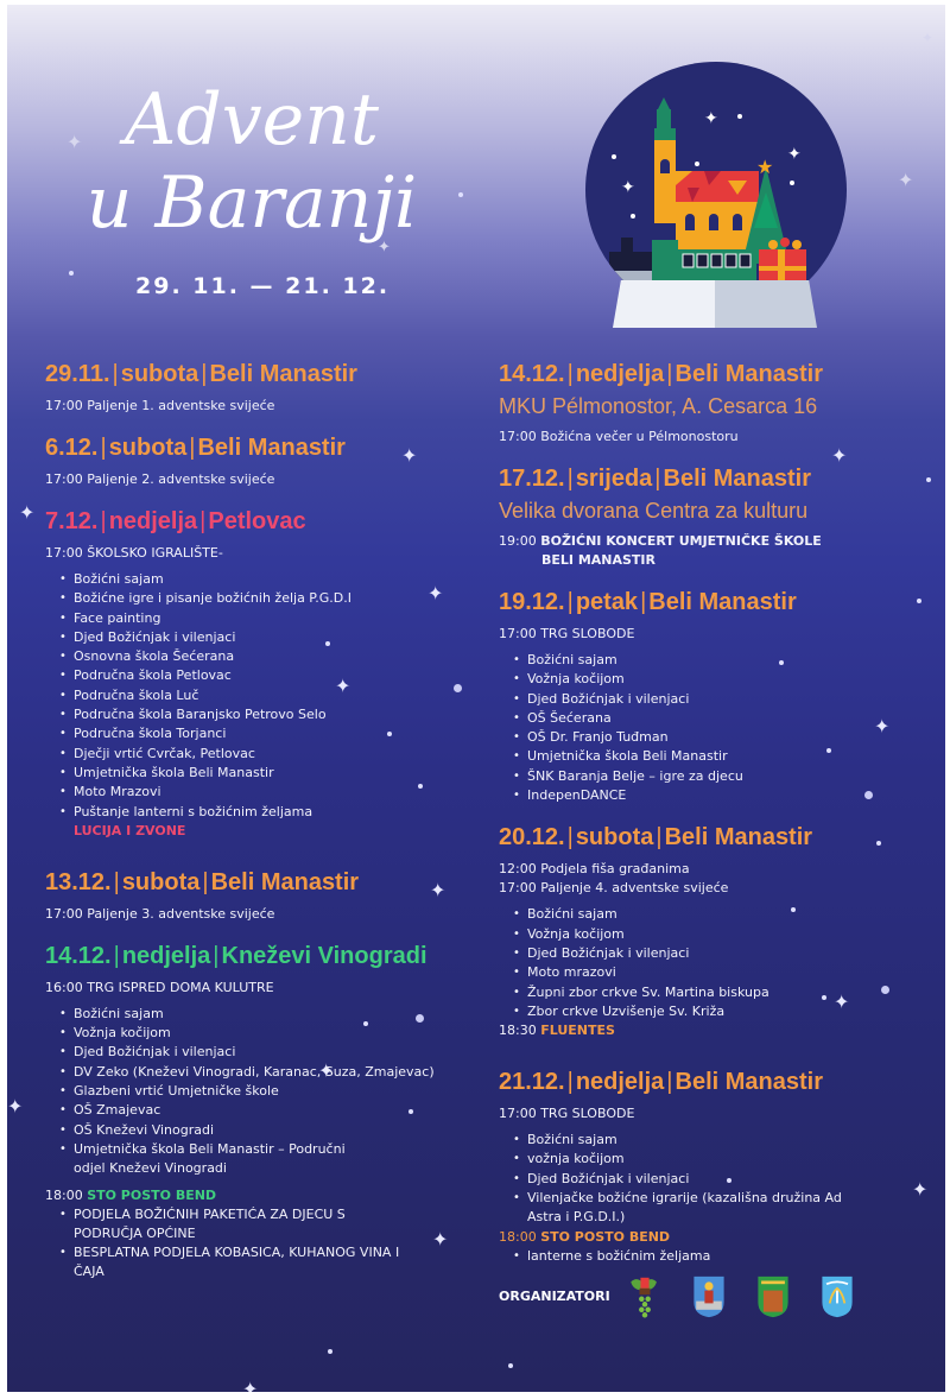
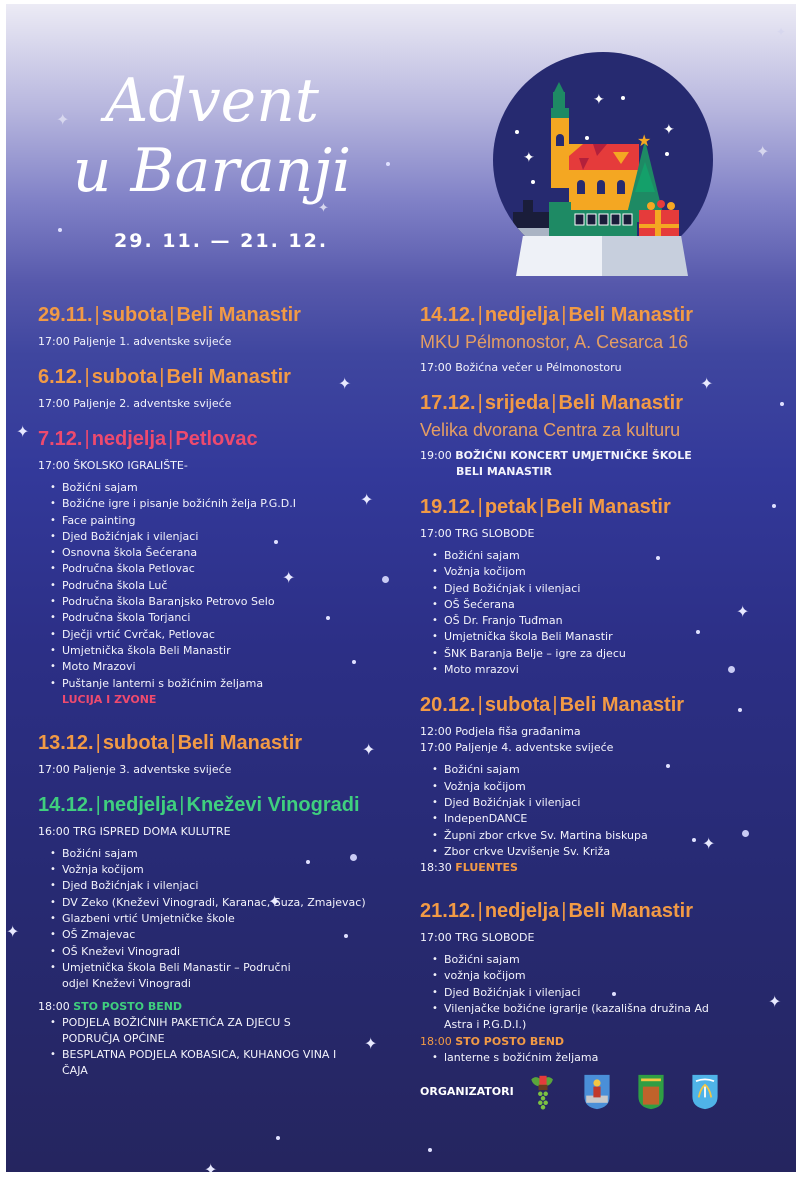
  ✦
  ✦
  ✦
  ✦
  ✦
  ✦
  ✦
  ✦
  ✦
  ✦
  ✦
  ✦
  ✦
  ✦
  ✦
  ✦
  Advent
  u Baranji
  29. 11. — 21. 12.
  ✦
  ✦
  ✦
  ★
  29.11.|subota|Beli Manastir
  17:00 Paljenje 1. adventske svijeće
  6.12.|subota|Beli Manastir
  17:00 Paljenje 2. adventske svijeće
  7.12.|nedjelja|Petlovac
  17:00 ŠKOLSKO IGRALIŠTE-
  Božićni sajam
  Božićne igre i pisanje božićnih želja P.G.D.I
  Face painting
  Djed Božićnjak i vilenjaci
  Osnovna škola Šećerana
  Područna škola Petlovac
  Područna škola Luč
  Područna škola Baranjsko Petrovo Selo
  Područna škola Torjanci
  Dječji vrtić Cvrčak, Petlovac
  Umjetnička škola Beli Manastir
  Moto Mrazovi
  Puštanje lanterni s božićnim željama
  LUCIJA I ZVONE
  13.12.|subota|Beli Manastir
  17:00 Paljenje 3. adventske svijeće
  14.12.|nedjelja|Kneževi Vinogradi
  16:00 TRG ISPRED DOMA KULUTRE
  Božićni sajam
  Vožnja kočijom
  Djed Božićnjak i vilenjaci
  DV Zeko (Kneževi Vinogradi, Karanac, Suza, Zmajevac)
  Glazbeni vrtić Umjetničke škole
  OŠ Zmajevac
  OŠ Kneževi Vinogradi
  Umjetnička škola Beli Manastir – Područni odjel Kneževi Vinogradi
  18:00 STO POSTO BEND
  PODJELA BOŽIĆNIH PAKETIĆA ZA DJECU S PODRUČJA OPĆINE
  BESPLATNA PODJELA KOBASICA, KUHANOG VINA I ČAJA
  14.12.|nedjelja|Beli Manastir
  MKU Pélmonostor, A. Cesarca 16
  17:00 Božićna večer u Pélmonostoru
  17.12.|srijeda|Beli Manastir
  Velika dvorana Centra za kulturu
  19:00 BOŽIĆNI KONCERT UMJETNIČKE ŠKOLE
  BELI MANASTIR
  19.12.|petak|Beli Manastir
  17:00 TRG SLOBODE
  Božićni sajam
  Vožnja kočijom
  Djed Božićnjak i vilenjaci
  OŠ Šećerana
  OŠ Dr. Franjo Tuđman
  Umjetnička škola Beli Manastir
  ŠNK Baranja Belje – igre za djecu
- IndepenDANCE
+ Moto mrazovi
  20.12.|subota|Beli Manastir
  12:00 Podjela fiša građanima
  17:00 Paljenje 4. adventske svijeće
  Božićni sajam
  Vožnja kočijom
  Djed Božićnjak i vilenjaci
- Moto mrazovi
+ IndepenDANCE
  Župni zbor crkve Sv. Martina biskupa
  Zbor crkve Uzvišenje Sv. Križa
  18:30 FLUENTES
  21.12.|nedjelja|Beli Manastir
  17:00 TRG SLOBODE
  Božićni sajam
  vožnja kočijom
  Djed Božićnjak i vilenjaci
  Vilenjačke božićne igrarije (kazališna družina Ad Astra i P.G.D.I.)
  18:00 STO POSTO BEND
  lanterne s božićnim željama
  ORGANIZATORI
